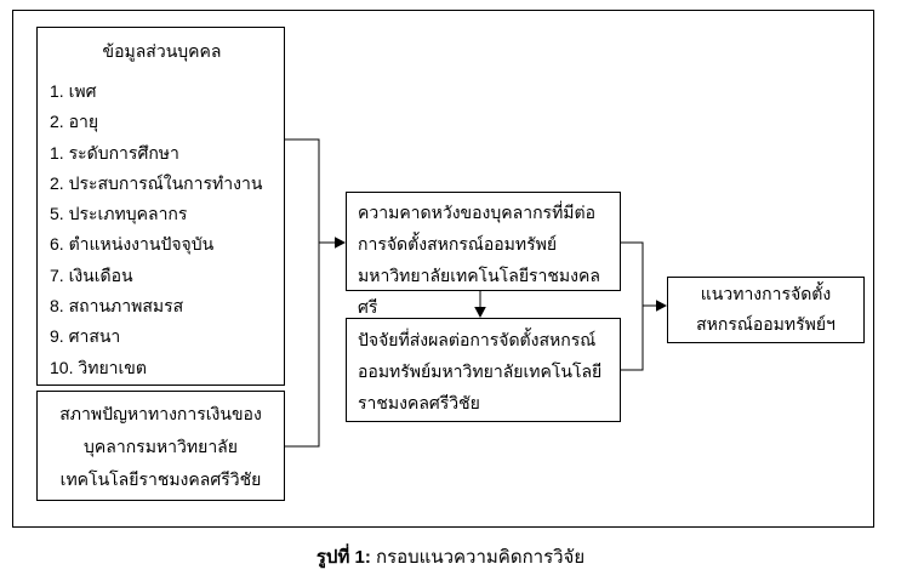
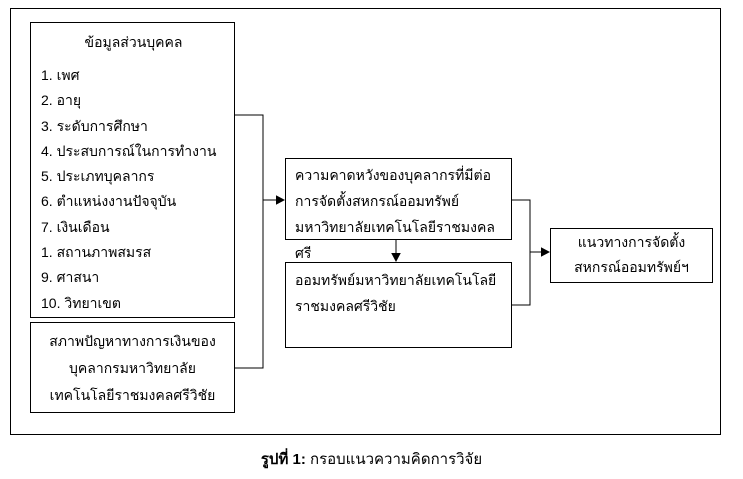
  ข้อมูลส่วนบุคคล
  1. เพศ
  2. อายุ
- 1. ระดับการศึกษา
+ 3. ระดับการศึกษา
- 2. ประสบการณ์ในการทำงาน
+ 4. ประสบการณ์ในการทำงาน
  5. ประเภทบุคลากร
  6. ตำแหน่งงานปัจจุบัน
  7. เงินเดือน
- 8. สถานภาพสมรส
+ 1. สถานภาพสมรส
  9. ศาสนา
  10. วิทยาเขต
  สภาพปัญหาทางการเงินของ
  บุคลากรมหาวิทยาลัย
  เทคโนโลยีราชมงคลศรีวิชัย
  ความคาดหวังของบุคลากรที่มีต่อ
  การจัดตั้งสหกรณ์ออมทรัพย์
  มหาวิทยาลัยเทคโนโลยีราชมงคลศรี
- ปัจจัยที่ส่งผลต่อการจัดตั้งสหกรณ์
  ออมทรัพย์มหาวิทยาลัยเทคโนโลยี
  ราชมงคลศรีวิชัย
  แนวทางการจัดตั้ง
  สหกรณ์ออมทรัพย์ฯ
  รูปที่ 1: กรอบแนวความคิดการวิจัย
